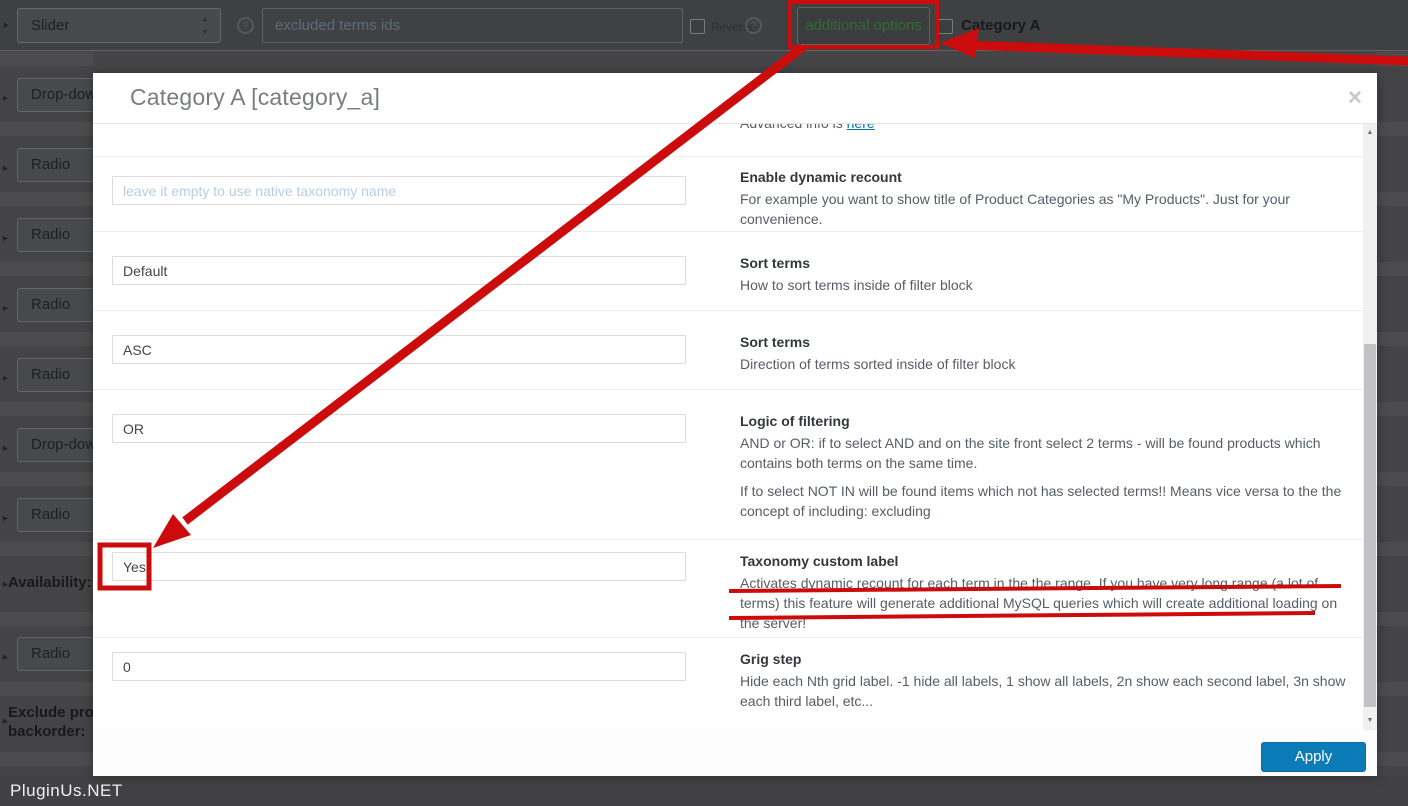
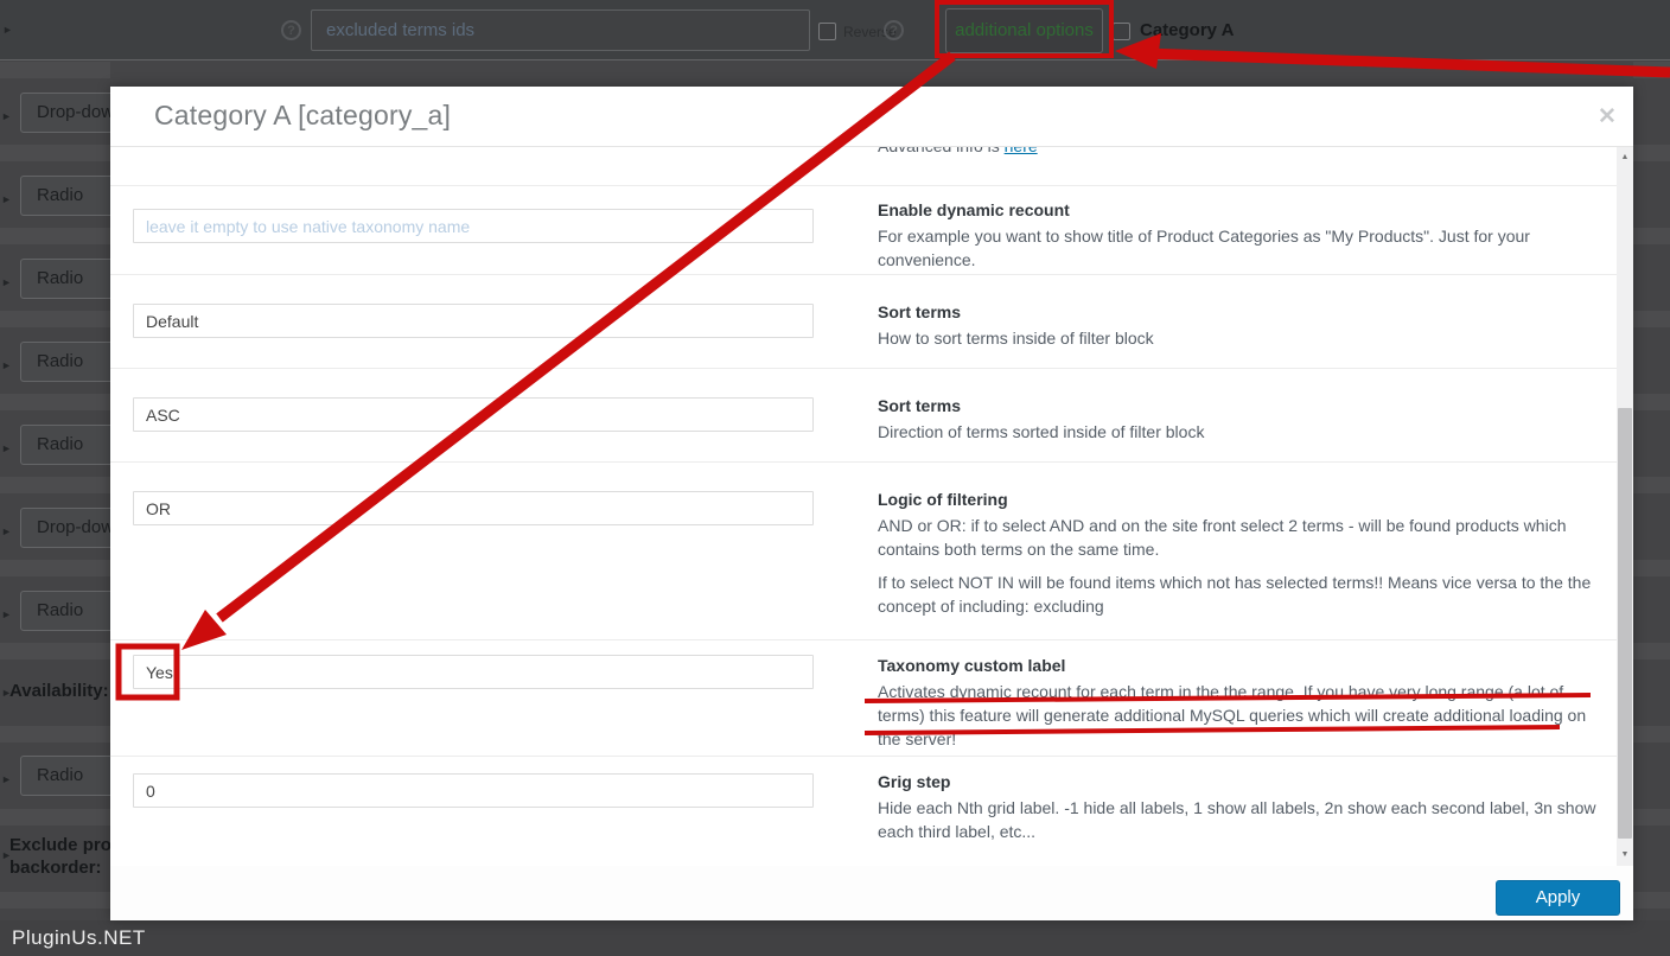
  ►
- Slider
  ?
  excluded terms ids
  Reverse
  ?
  additional options
  Category A
  ►
  Drop-dow
  ►
  Radio
  ►
  Radio
  ►
  Radio
  ►
  Radio
  ►
  Drop-dow
  ►
  Radio
  ►
  Availability:
  ►
  Radio
  ►
  Exclude pro
  backorder:
  PluginUs.NET
  Category A [category_a]
  ✕
  leave it empty to use native taxonomy name
  Enable dynamic recount
  For example you want to show title of Product Categories as "My Products". Just for your convenience.
  Default
  Sort terms
  How to sort terms inside of filter block
  ASC
  Sort terms
  Direction of terms sorted inside of filter block
  OR
  Logic of filtering
  AND or OR: if to select AND and on the site front select 2 terms - will be found products which contains both terms on the same time.
  If to select NOT IN will be found items which not has selected terms!! Means vice versa to the the concept of including: excluding
  Yes
  Taxonomy custom label
  Activates dynamic recount for each term in the the range. If you have very long range (a lot of terms) this feature will generate additional MySQL queries which will create additional loading on the server!
  0
  Grig step
  Hide each Nth grid label. -1 hide all labels, 1 show all labels, 2n show each second label, 3n show each third label, etc...
  Apply
